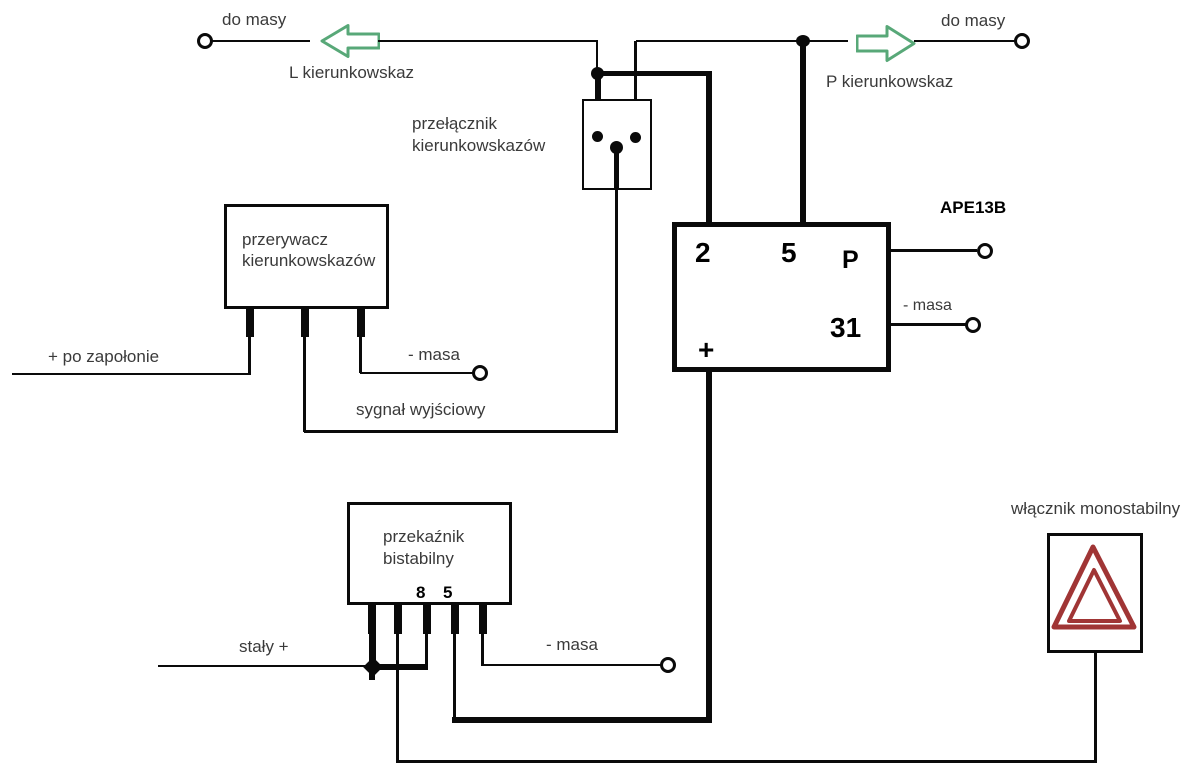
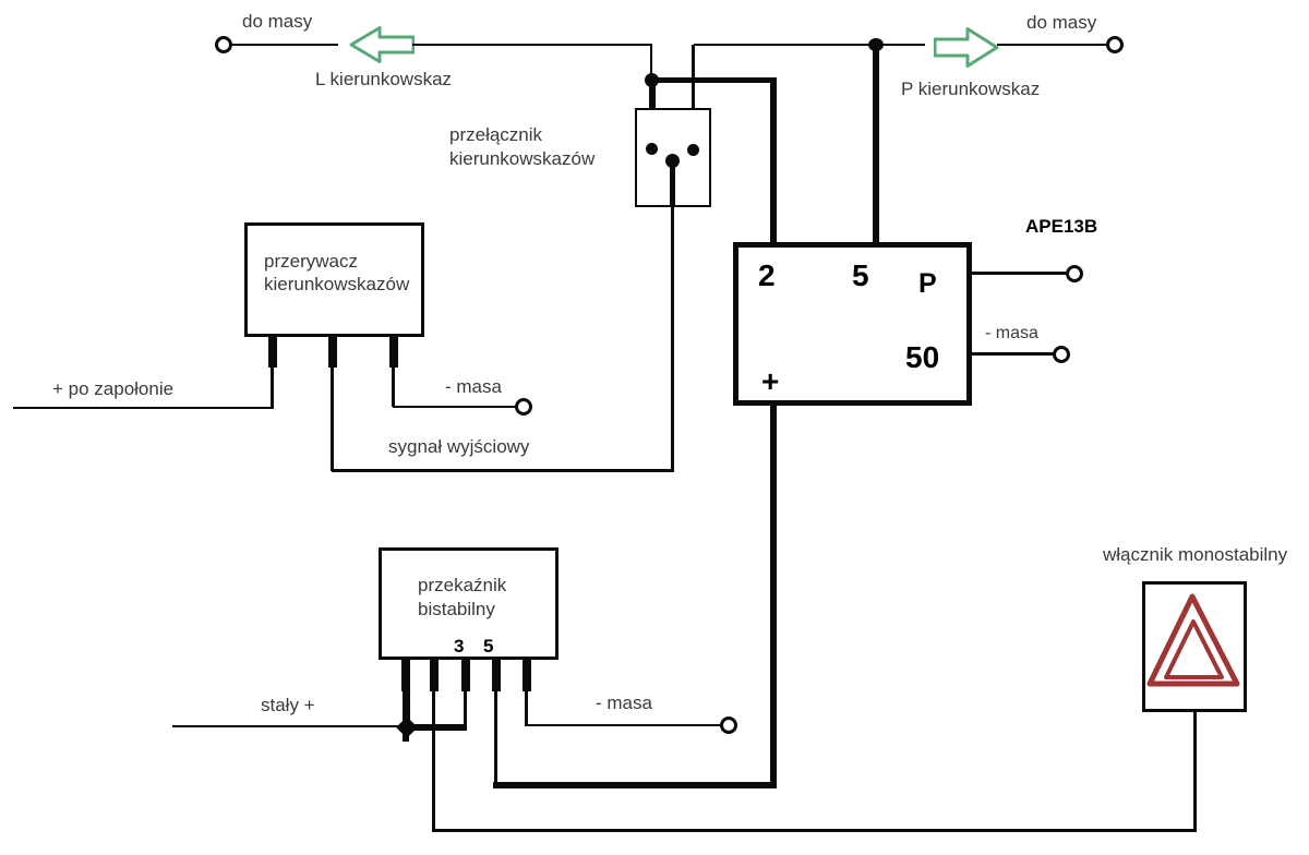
  do masy
  L kierunkowskaz
  P kierunkowskaz
  do masy
  przełącznik
  kierunkowskazów
  przerywacz
  kierunkowskazów
  + po zapołonie
  - masa
  sygnał wyjściowy
  APE13B
  2
  5
  P
- 31
+ 50
  +
  - masa
  przekaźnik
  bistabilny
- 8
+ 3
  5
  stały +
  - masa
  włącznik monostabilny
